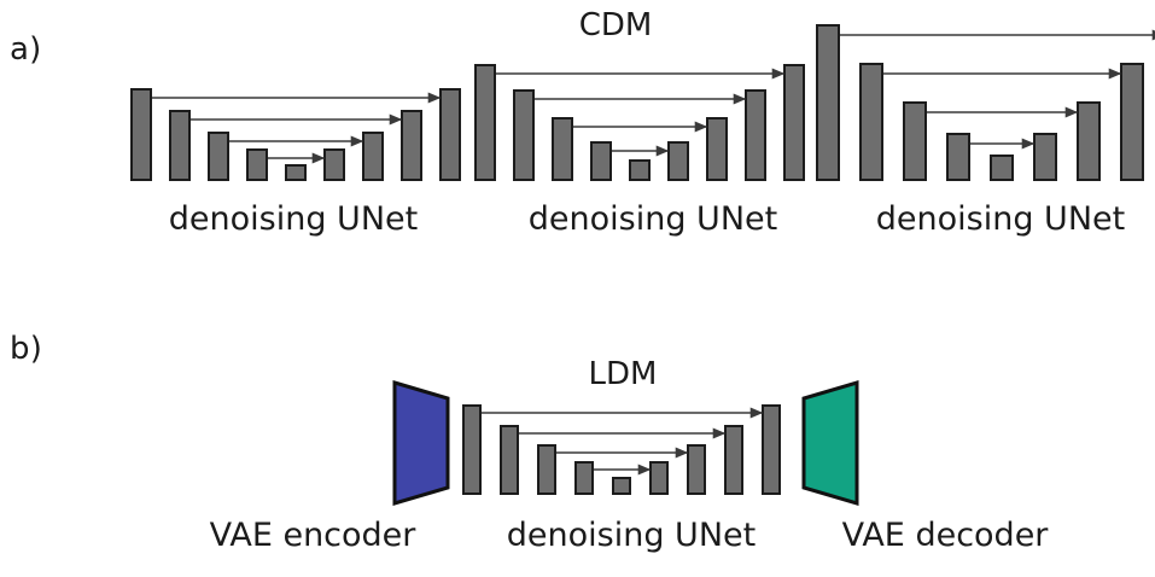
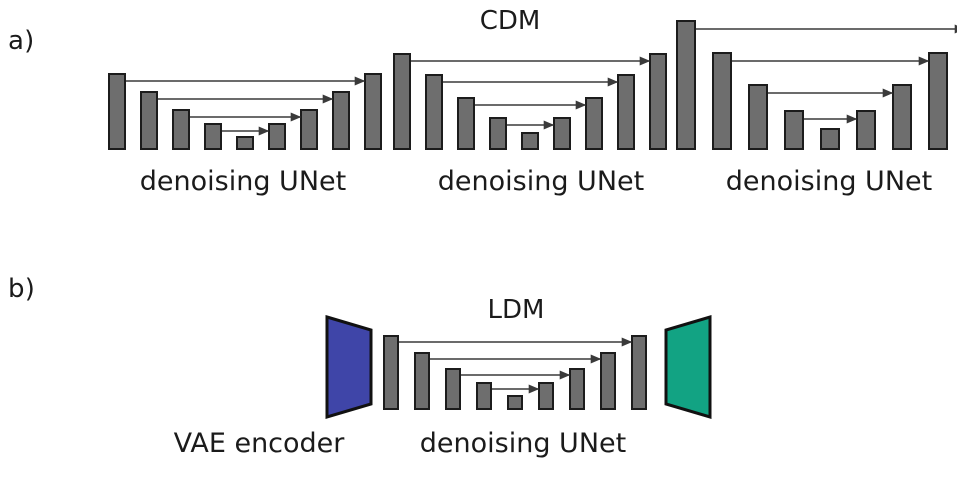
  a)
  CDM
  denoising UNet
  denoising UNet
  denoising UNet
  b)
  LDM
  VAE encoder
  denoising UNet
- VAE decoder
